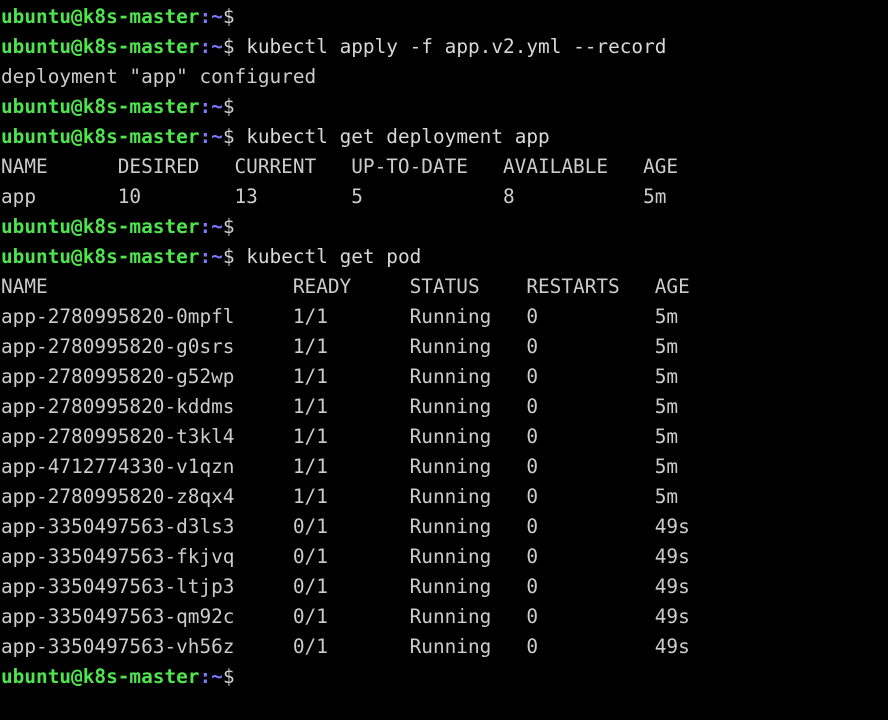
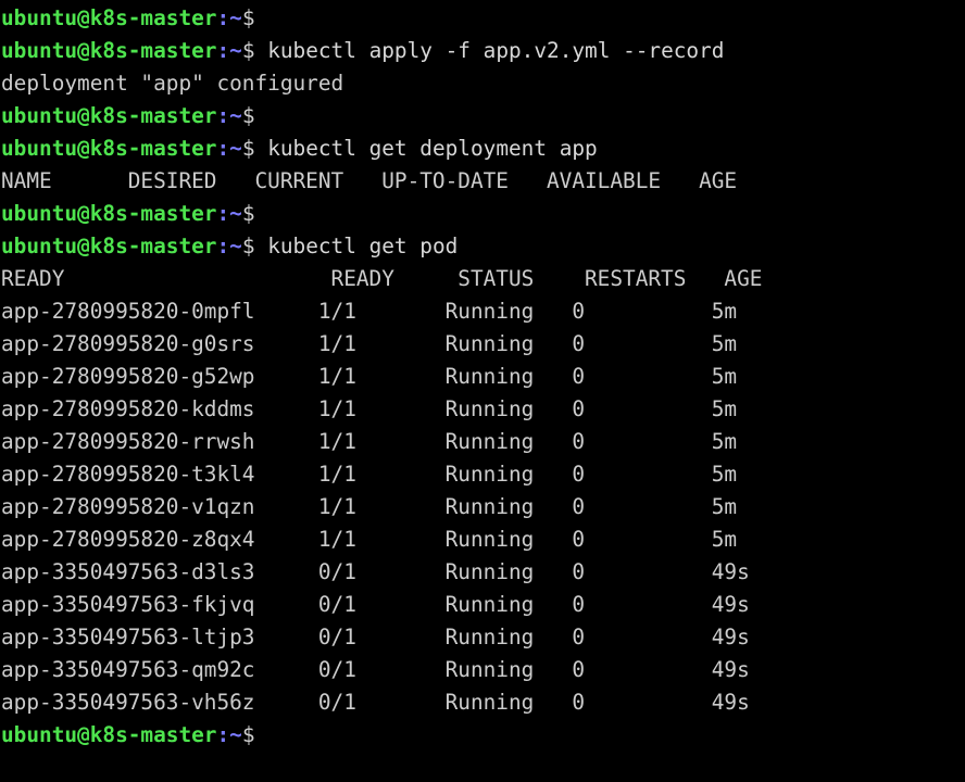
  ubuntu@k8s-master:~$
  ubuntu@k8s-master:~$ kubectl apply -f app.v2.yml --record
  deployment "app" configured
  ubuntu@k8s-master:~$
  ubuntu@k8s-master:~$ kubectl get deployment app
  NAME DESIRED CURRENT UP-TO-DATE AVAILABLE AGE
- app 10 13 5 8 5m
  ubuntu@k8s-master:~$
  ubuntu@k8s-master:~$ kubectl get pod
- NAME READY STATUS RESTARTS AGE
+ READY READY STATUS RESTARTS AGE
  app-2780995820-0mpfl 1/1 Running 0 5m
  app-2780995820-g0srs 1/1 Running 0 5m
  app-2780995820-g52wp 1/1 Running 0 5m
  app-2780995820-kddms 1/1 Running 0 5m
+ app-2780995820-rrwsh 1/1 Running 0 5m
  app-2780995820-t3kl4 1/1 Running 0 5m
- app-4712774330-v1qzn 1/1 Running 0 5m
+ app-2780995820-v1qzn 1/1 Running 0 5m
  app-2780995820-z8qx4 1/1 Running 0 5m
  app-3350497563-d3ls3 0/1 Running 0 49s
  app-3350497563-fkjvq 0/1 Running 0 49s
  app-3350497563-ltjp3 0/1 Running 0 49s
  app-3350497563-qm92c 0/1 Running 0 49s
  app-3350497563-vh56z 0/1 Running 0 49s
  ubuntu@k8s-master:~$
